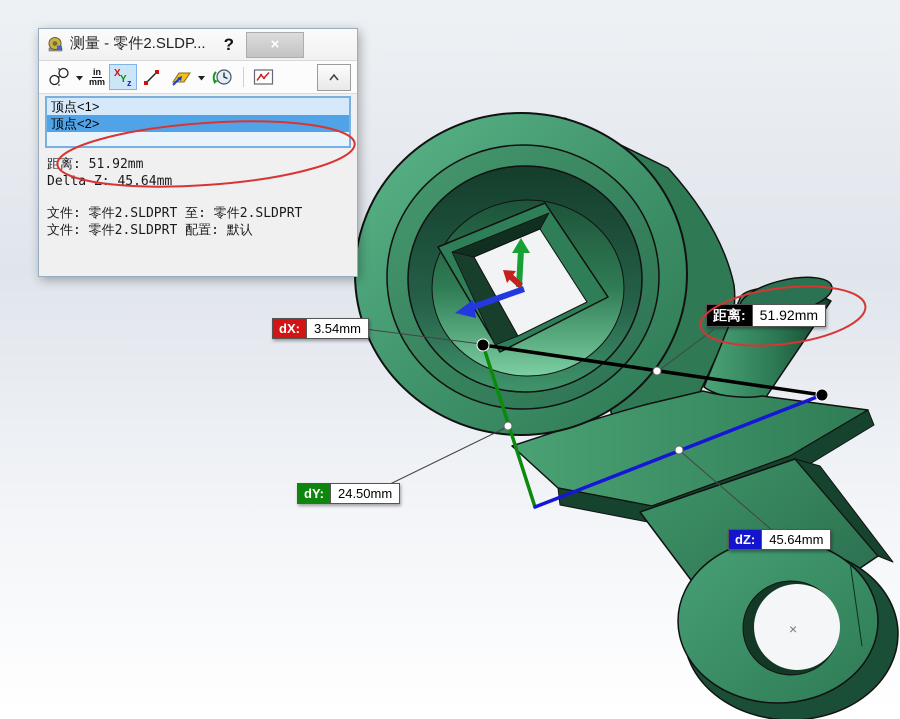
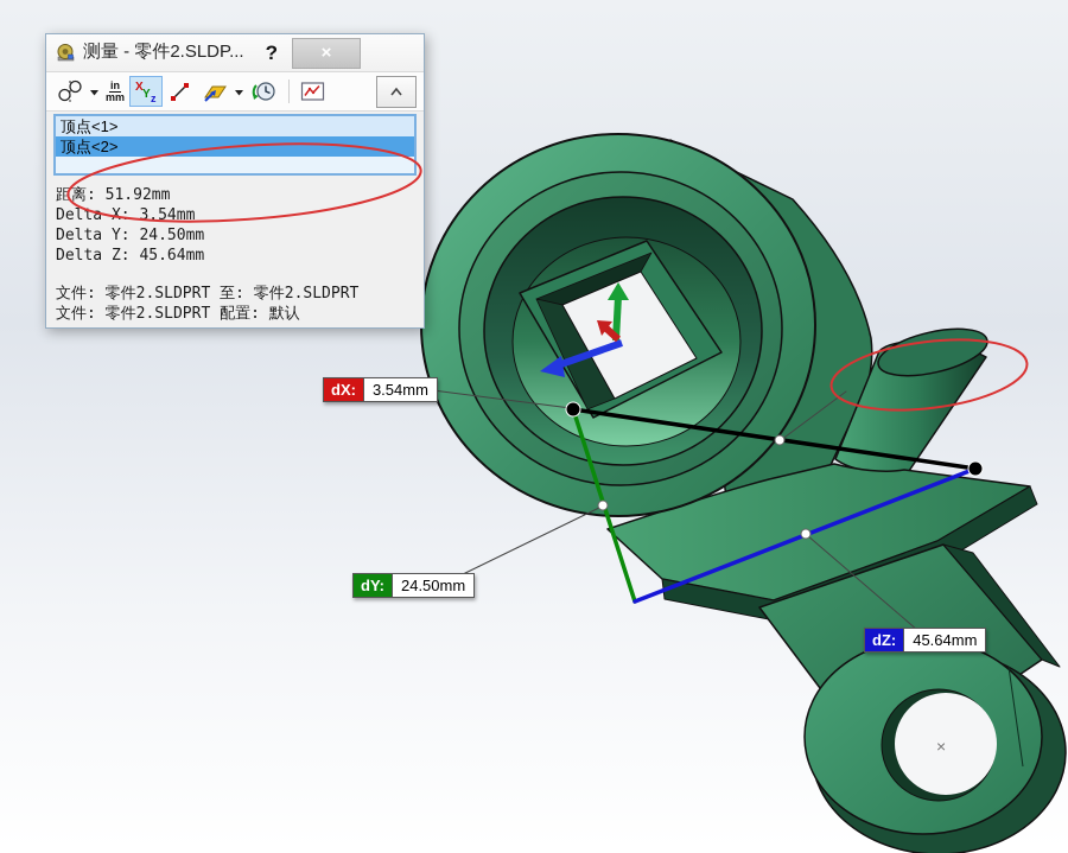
  ×
  dX:
  3.54mm
  dY:
  24.50mm
  dZ:
  45.64mm
- 距离:
- 51.92mm
  测量 - 零件2.SLDP...
  ?
  ×
  in
  mm
  X
  Y
  z
  顶点<1>
  顶点<2>
  距离: 51.92mm
+ Delta X: 3.54mm
+ Delta Y: 24.50mm
  Delta Z: 45.64mm
  文件: 零件2.SLDPRT 至: 零件2.SLDPRT
  文件: 零件2.SLDPRT 配置: 默认
